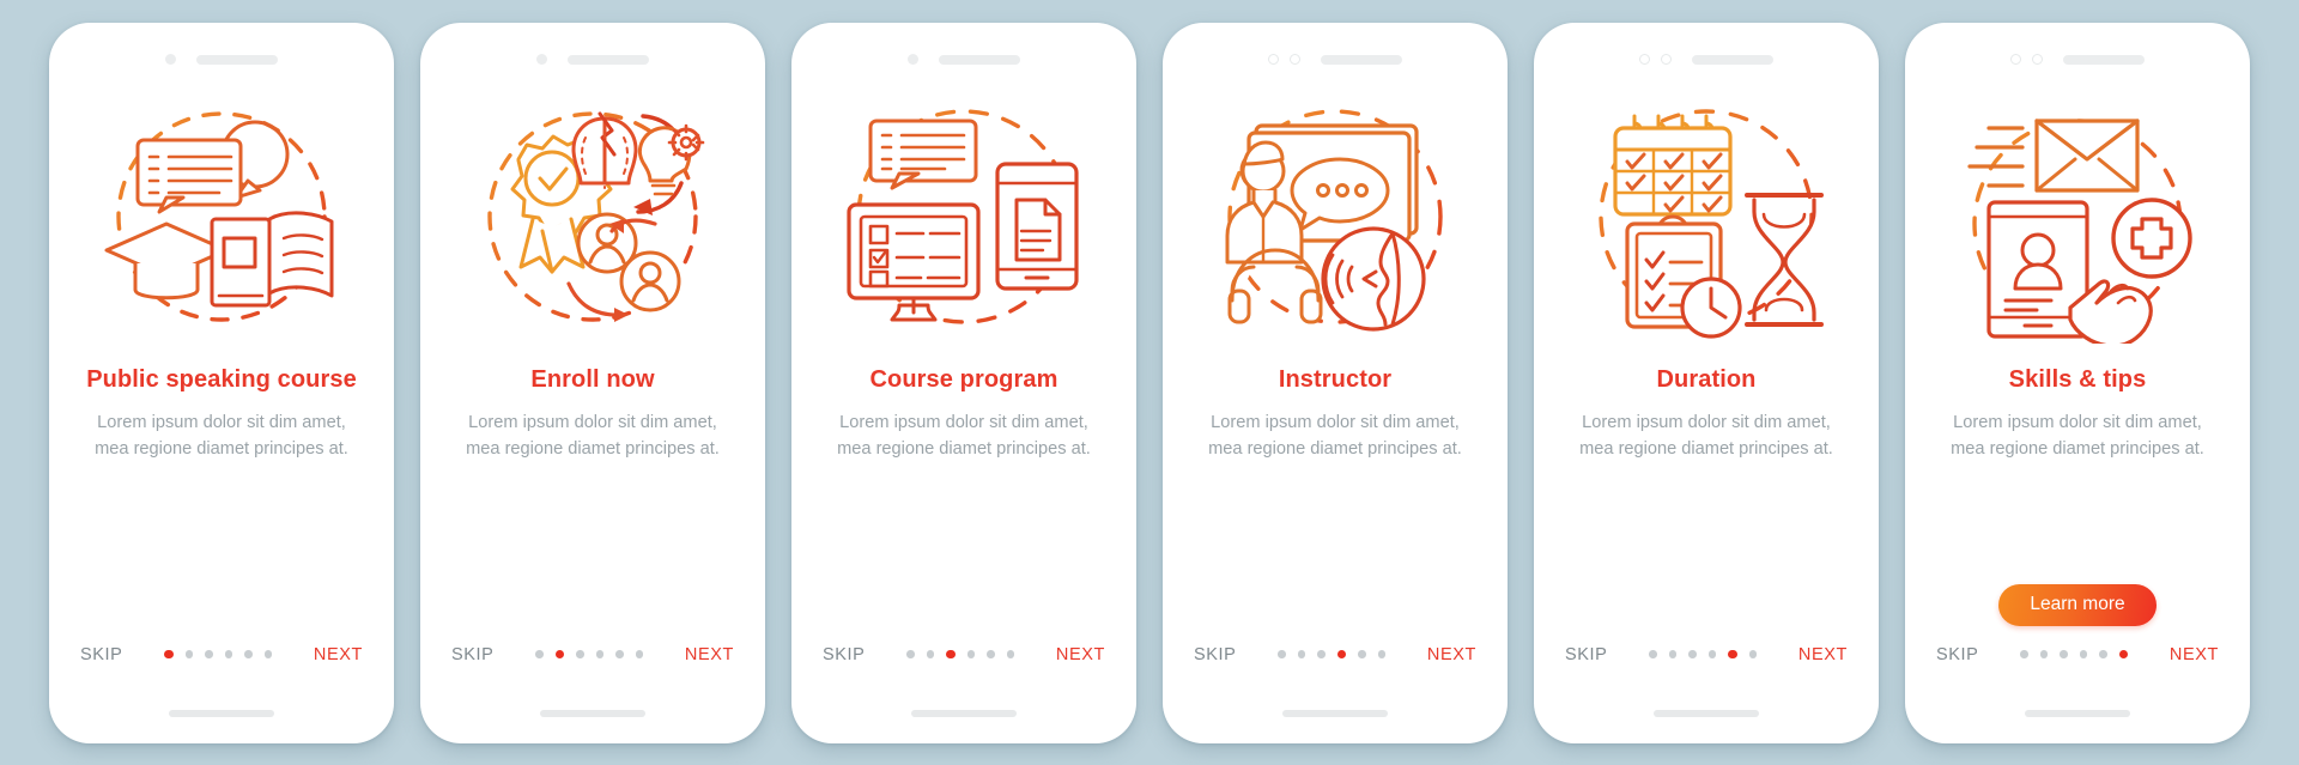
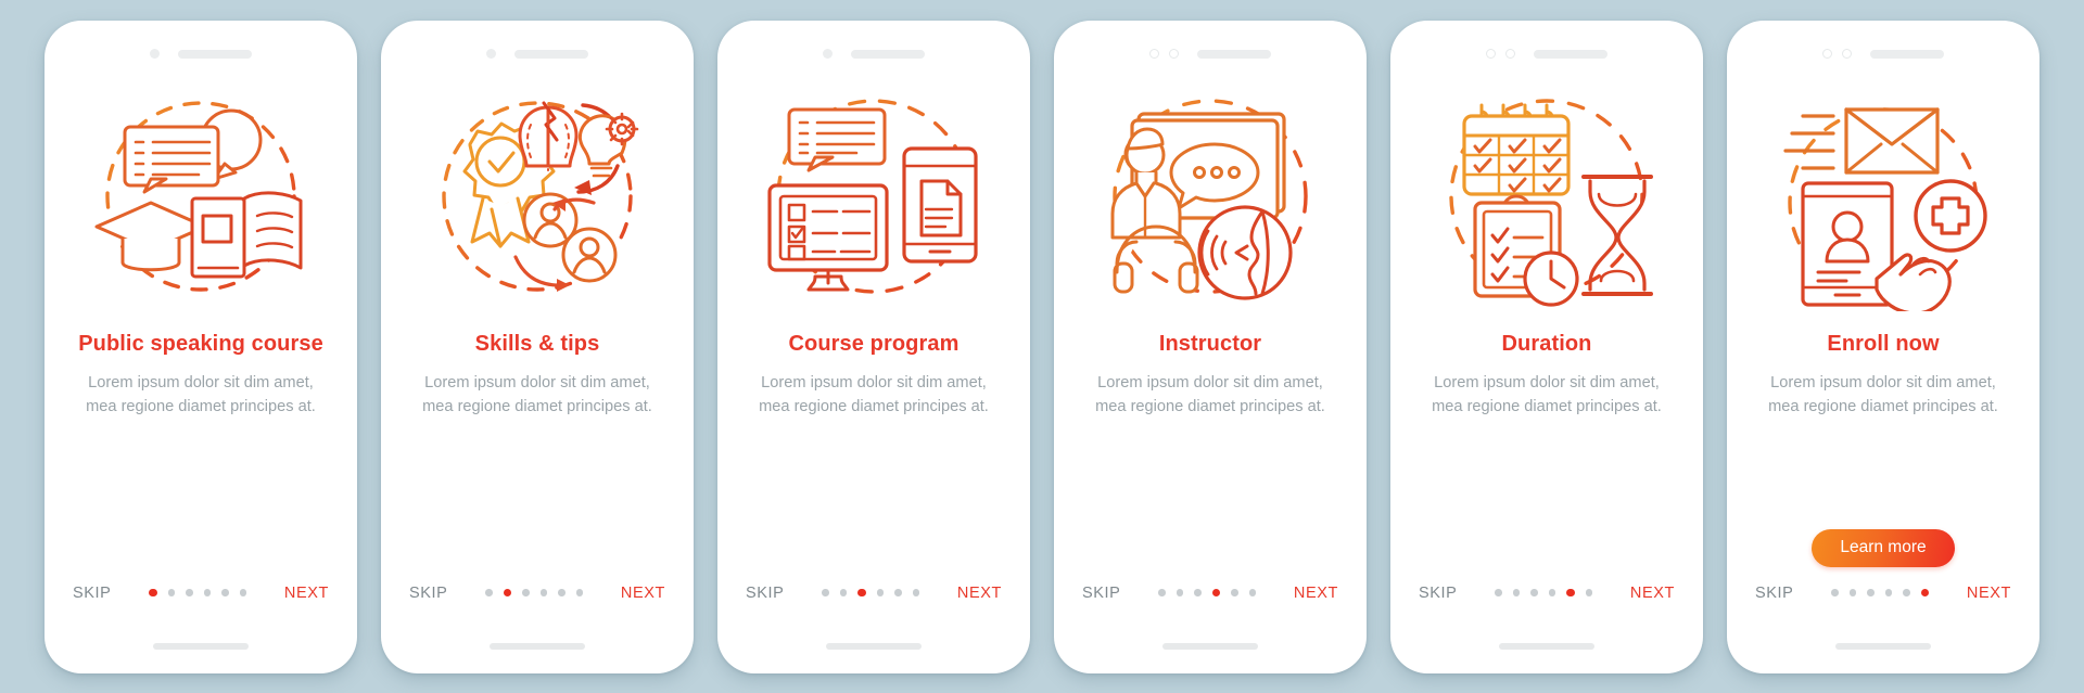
  Public speaking course
  Lorem ipsum dolor sit dim amet, mea regione diamet principes at.
  SKIP
  NEXT
- Enroll now
+ Skills & tips
  Lorem ipsum dolor sit dim amet, mea regione diamet principes at.
  SKIP
  NEXT
  Course program
  Lorem ipsum dolor sit dim amet, mea regione diamet principes at.
  SKIP
  NEXT
  Instructor
  Lorem ipsum dolor sit dim amet, mea regione diamet principes at.
  SKIP
  NEXT
  Duration
  Lorem ipsum dolor sit dim amet, mea regione diamet principes at.
  SKIP
  NEXT
- Skills & tips
+ Enroll now
  Lorem ipsum dolor sit dim amet, mea regione diamet principes at.
  Learn more
  SKIP
  NEXT
